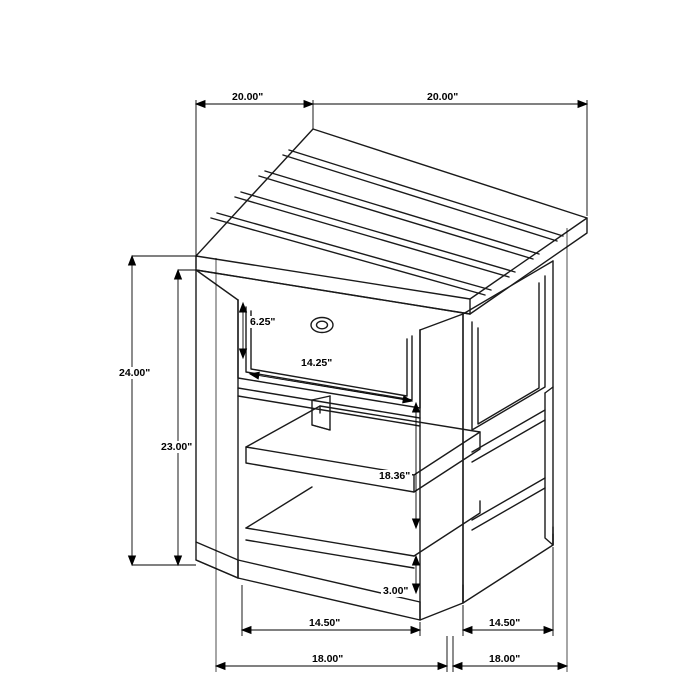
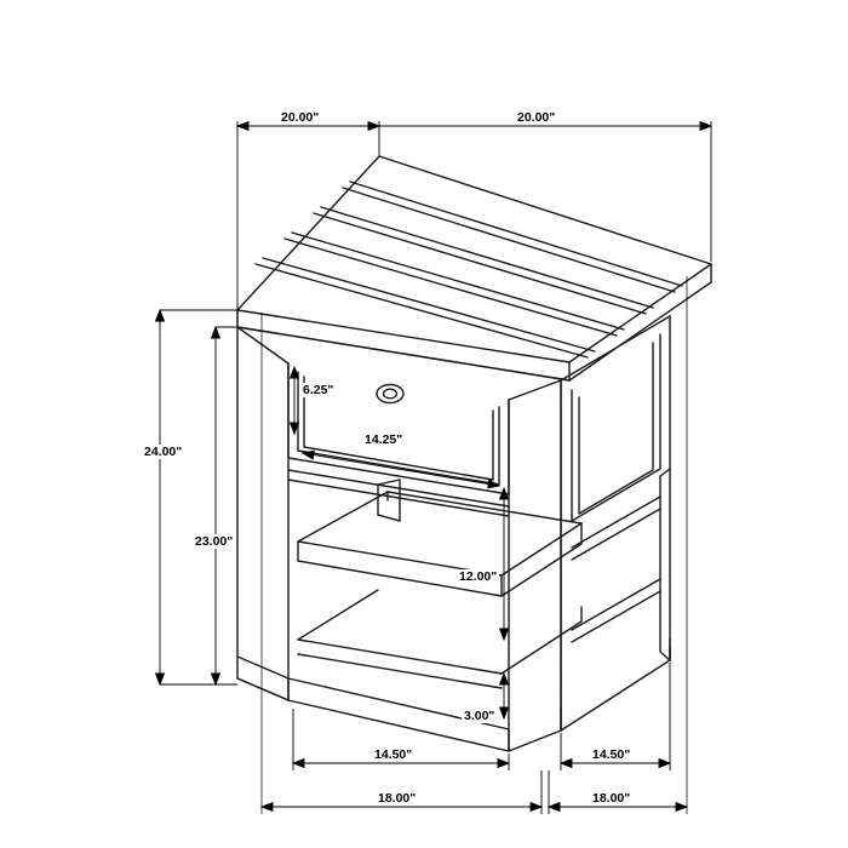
  20.00"
  20.00"
  6.25"
  14.25"
  24.00"
  23.00"
- 18.36"
+ 12.00"
  3.00"
  14.50"
  14.50"
  18.00"
  18.00"
